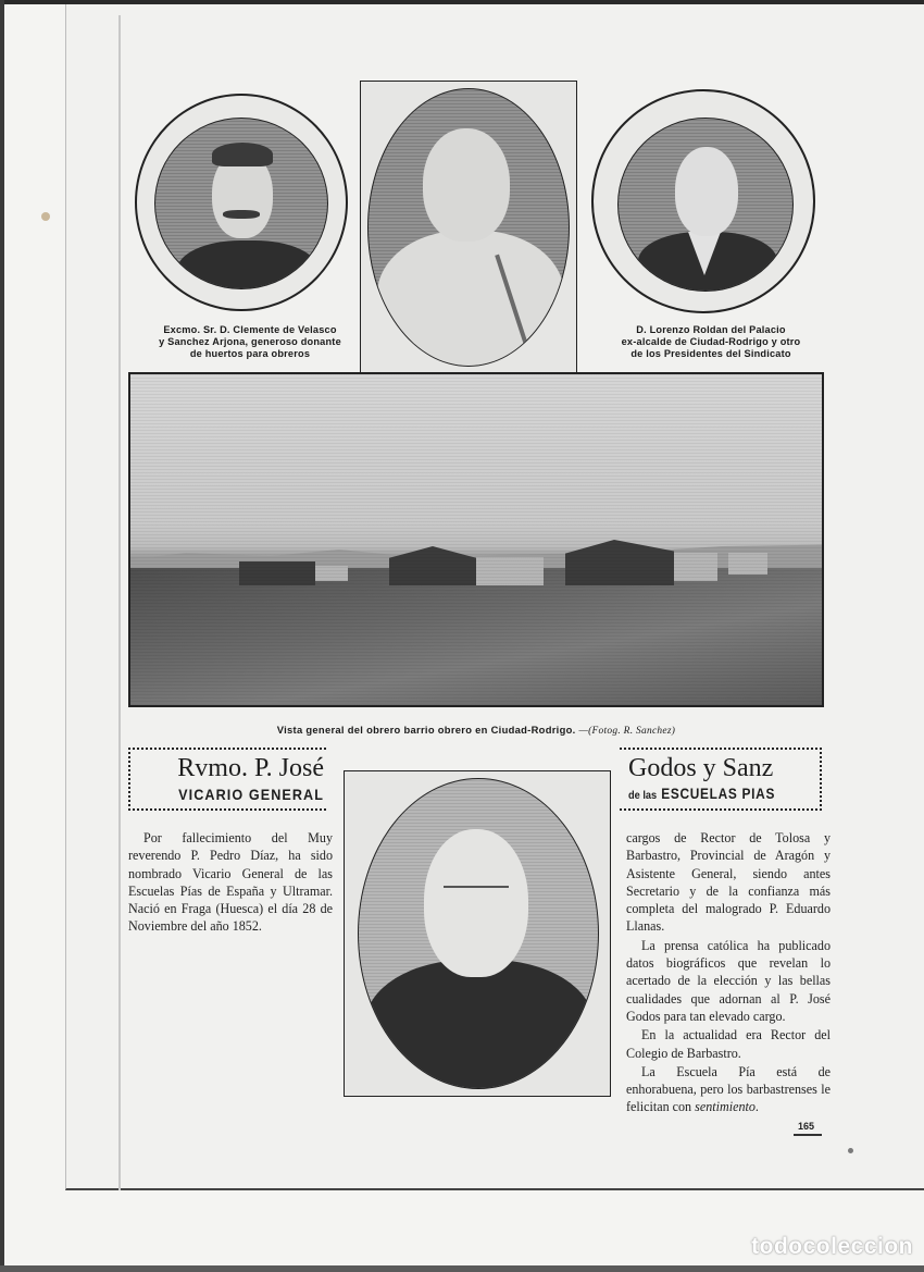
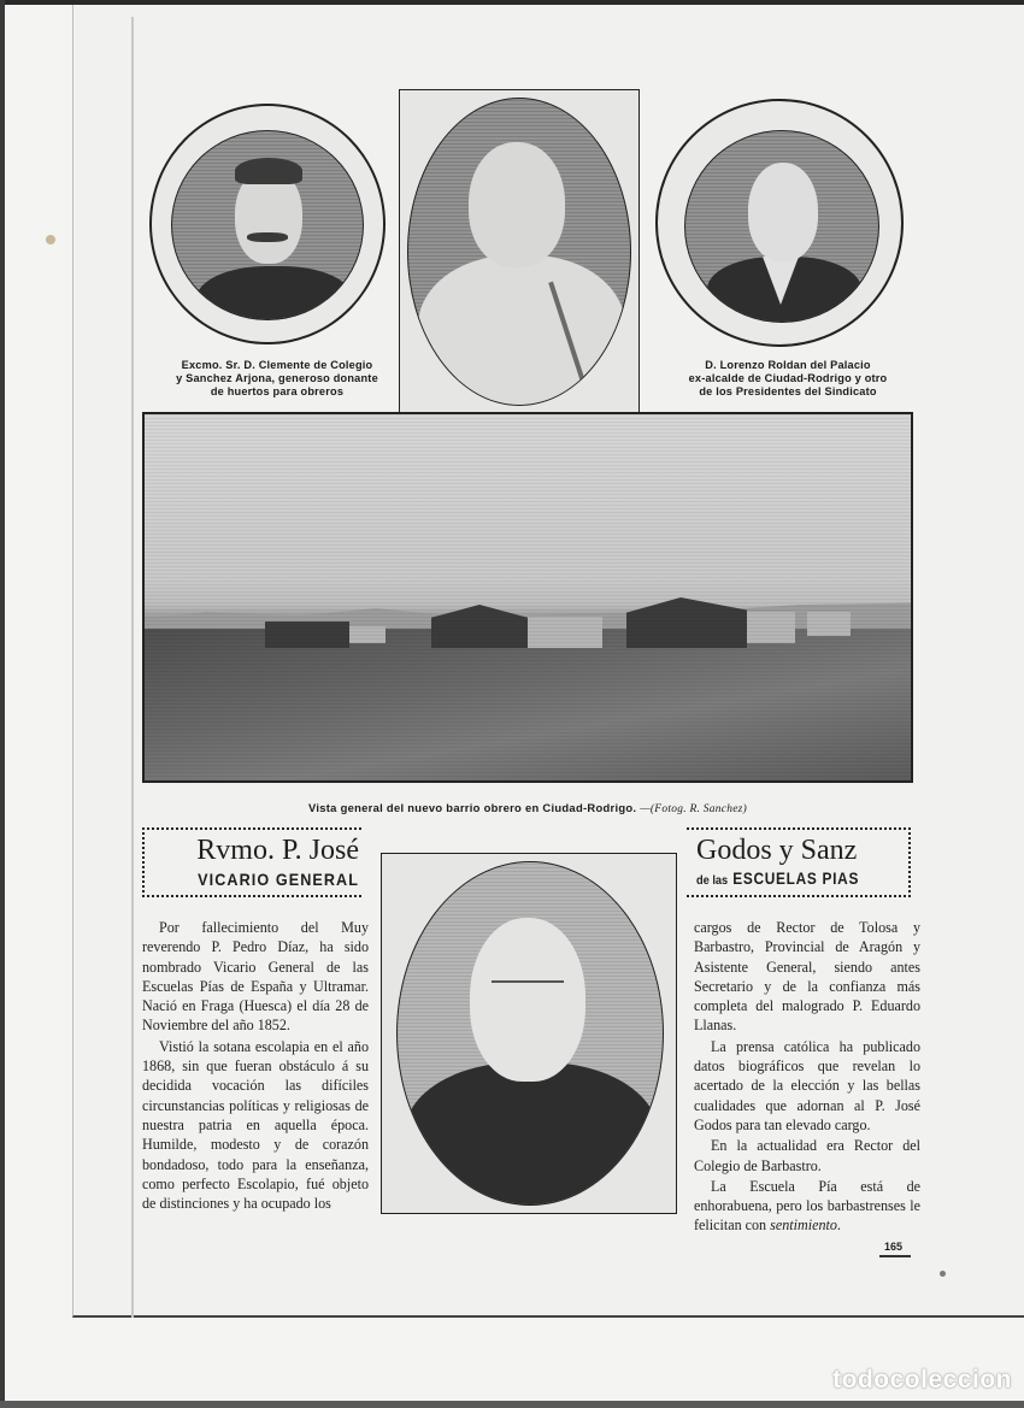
- Excmo. Sr. D. Clemente de Velasco
+ Excmo. Sr. D. Clemente de Colegio
  y Sanchez Arjona, generoso donante
  de huertos para obreros
  D. Lorenzo Roldan del Palacio
  ex-alcalde de Ciudad-Rodrigo y otro
  de los Presidentes del Sindicato
- Vista general del obrero barrio obrero en Ciudad-Rodrigo. —(Fotog. R. Sanchez)
+ Vista general del nuevo barrio obrero en Ciudad-Rodrigo. —(Fotog. R. Sanchez)
  Rvmo. P. José
  VICARIO GENERAL
  Godos y Sanz
  de las ESCUELAS PIAS
  Por fallecimiento del Muy reverendo P. Pedro Díaz, ha sido nombrado Vicario General de las Escuelas Pías de España y Ultramar. Nació en Fraga (Huesca) el día 28 de Noviembre del año 1852.
+ Vistió la sotana escolapia en el año 1868, sin que fueran obstáculo á su decidida vocación las difíciles circunstancias políticas y religiosas de nuestra patria en aquella época. Humilde, modesto y de corazón bondadoso, todo para la enseñanza, como perfecto Escolapio, fué objeto de distinciones y ha ocupado los
  cargos de Rector de Tolosa y Barbastro, Provincial de Aragón y Asistente General, siendo antes Secretario y de la confianza más completa del malogrado P. Eduardo Llanas.
  La prensa católica ha publicado datos biográficos que revelan lo acertado de la elección y las bellas cualidades que adornan al P. José Godos para tan elevado cargo.
  En la actualidad era Rector del Colegio de Barbastro.
  La Escuela Pía está de enhorabuena, pero los barbastrenses le felicitan con sentimiento.
  165
  todocoleccion
